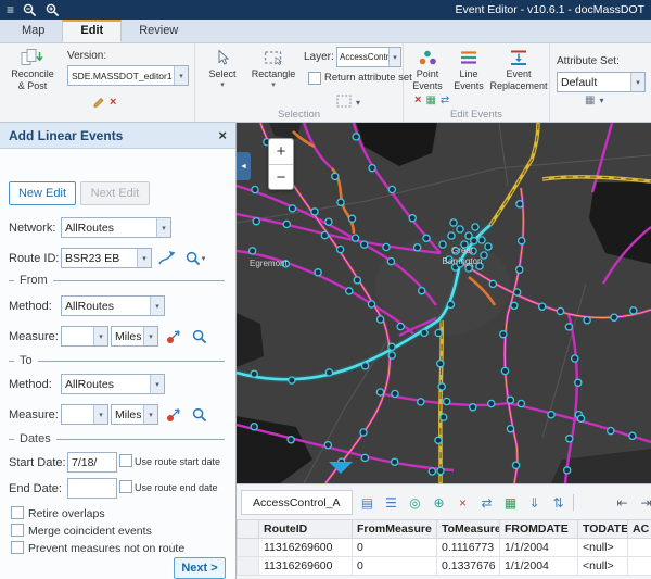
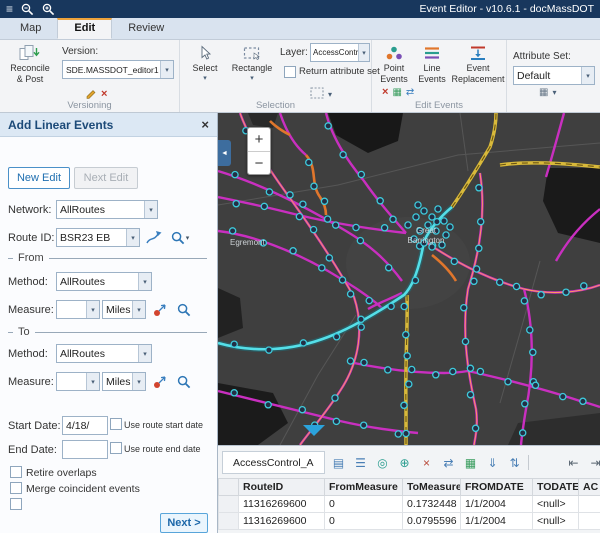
  ≡
  Event Editor - v10.6.1 - docMassDOT
  Map
  Edit
  Review
  Reconcile
  & Post
  Version:
  SDE.MASSDOT_editor1
  ×
+ Versioning
  Select
  Rectangle
  Layer:
  Return attribute set
  ▾
  Selection
  Point
  Events
  Line
  Events
  Event
  Replacement
  ×
  ▦
  ⇄
  Edit Events
  Attribute Set:
  Default
  ▦
  ▾
  Add Linear Events
  ×
  New Edit
  Next Edit
  Network:
  AllRoutes
  Route ID:
  BSR23 EB
  From
  Method:
  AllRoutes
  Measure:
  Miles
  To
  Method:
  AllRoutes
  Measure:
  Miles
- Dates
  Start Date:
- 7/18/
+ 4/18/
  Use route start date
  End Date:
  Use route end date
  Retire overlaps
  Merge coincident events
- Prevent measures not on route
  Next >
  Egremont
  Great
  Barrington
  +
  −
  AccessControl_A
  ▤
  ☰
  ◎
  ⊕
  ×
  ⇄
  ▦
  ⇓
  ⇅
  ⇤
  ⇥
  	RouteID	FromMeasure	ToMeasure	FROMDATE	TODATE	AC
- 	11316269600	0	0.1116773	1/1/2004	<null>
+ 	11316269600	0	0.1732448	1/1/2004	<null>
- 	11316269600	0	0.1337676	1/1/2004	<null>
+ 	11316269600	0	0.0795596	1/1/2004	<null>
